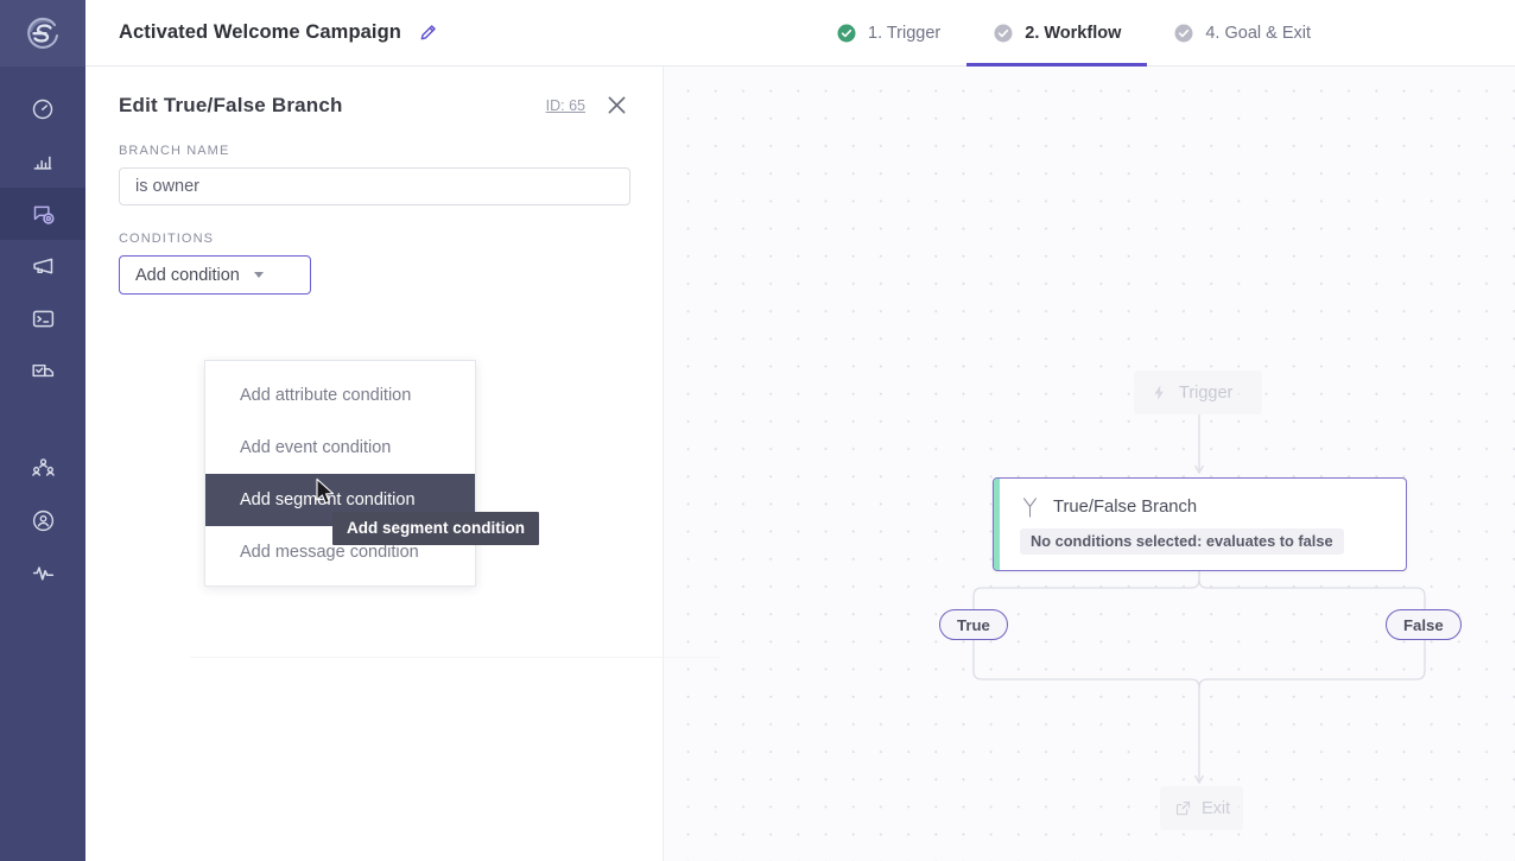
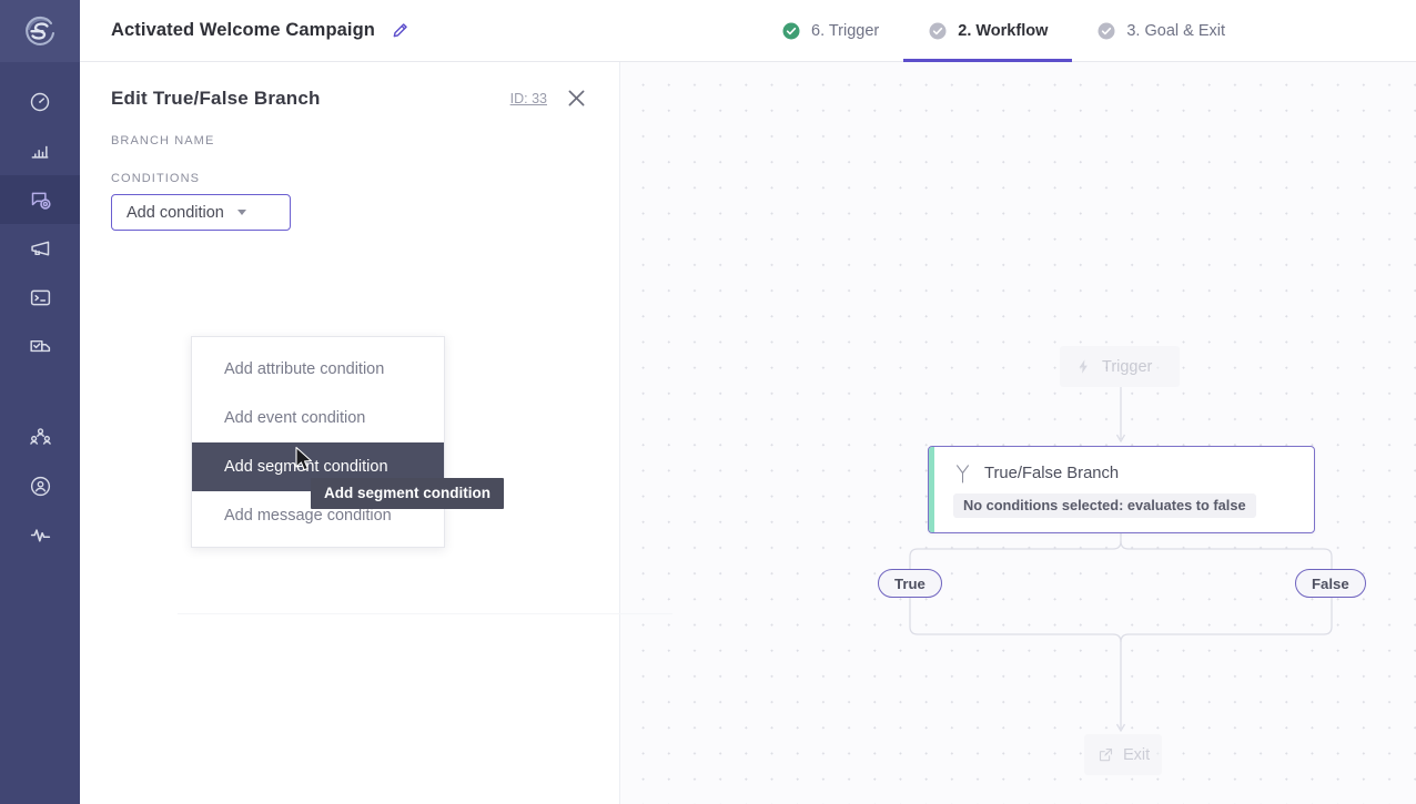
  Activated Welcome Campaign
- 1. Trigger
+ 6. Trigger
  2. Workflow
- 4. Goal & Exit
+ 3. Goal & Exit
  Trigger
  True/False Branch
  No conditions selected: evaluates to false
  True
  False
  Exit
  Edit True/False Branch
- ID: 65
+ ID: 33
  BRANCH NAME
- is owner
  CONDITIONS
  Add condition
  Add attribute condition
  Add event condition
  Add segment condition
  Add message condition
  Add segment condition
